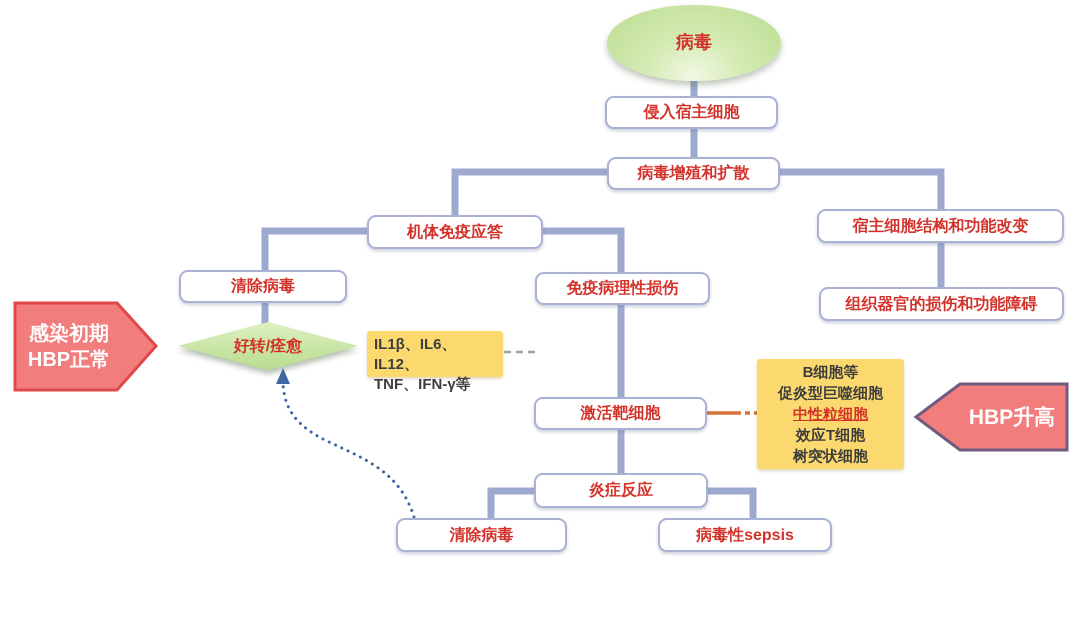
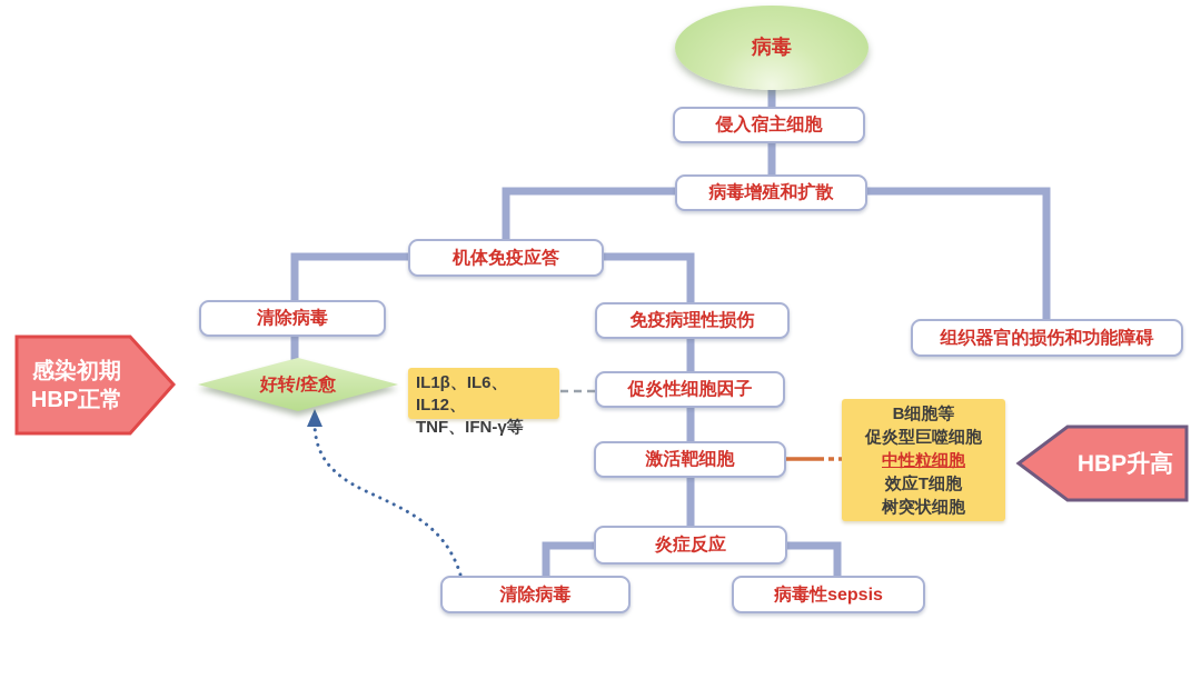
  病毒
  侵入宿主细胞
  病毒增殖和扩散
  机体免疫应答
- 宿主细胞结构和功能改变
  组织器官的损伤和功能障碍
  清除病毒
  好转/痊愈
  免疫病理性损伤
+ 促炎性细胞因子
  激活靶细胞
  炎症反应
  清除病毒
  病毒性sepsis
  IL1β、IL6、IL12、
  TNF、IFN-γ等
  B细胞等
  促炎型巨噬细胞
  中性粒细胞
  效应T细胞
  树突状细胞
  感染初期
  HBP正常
  HBP升高
